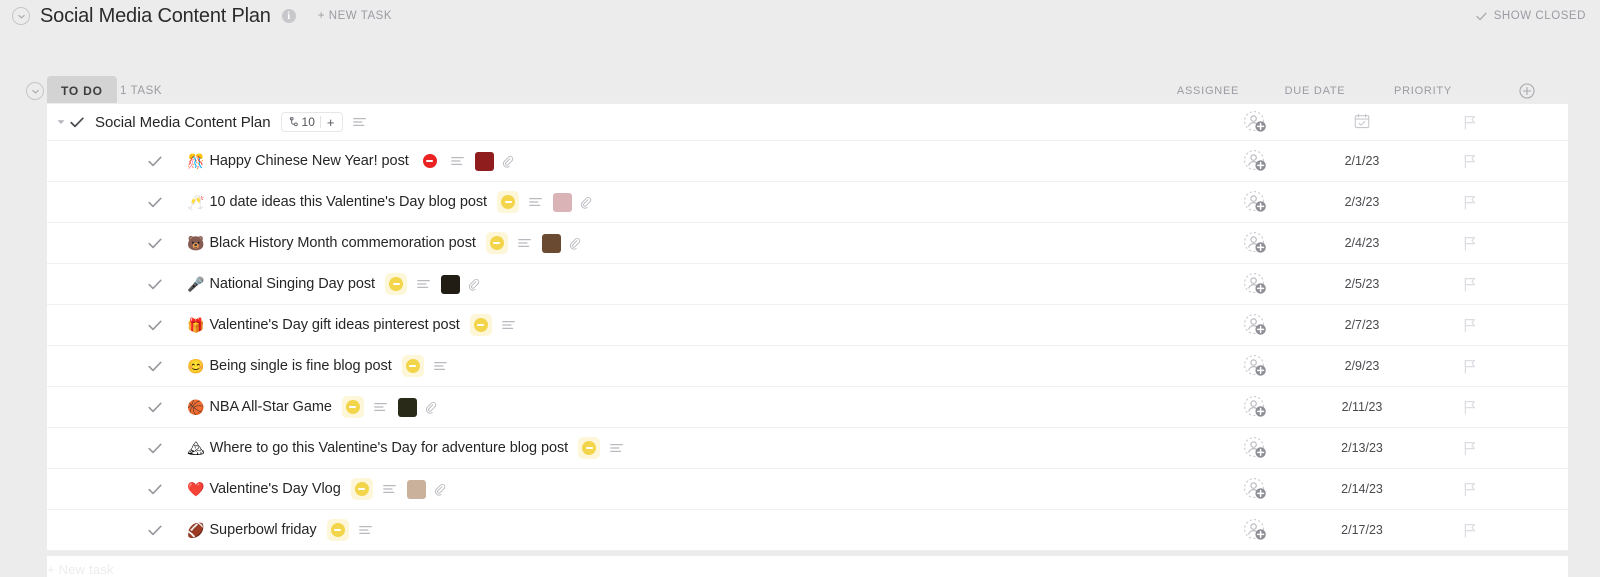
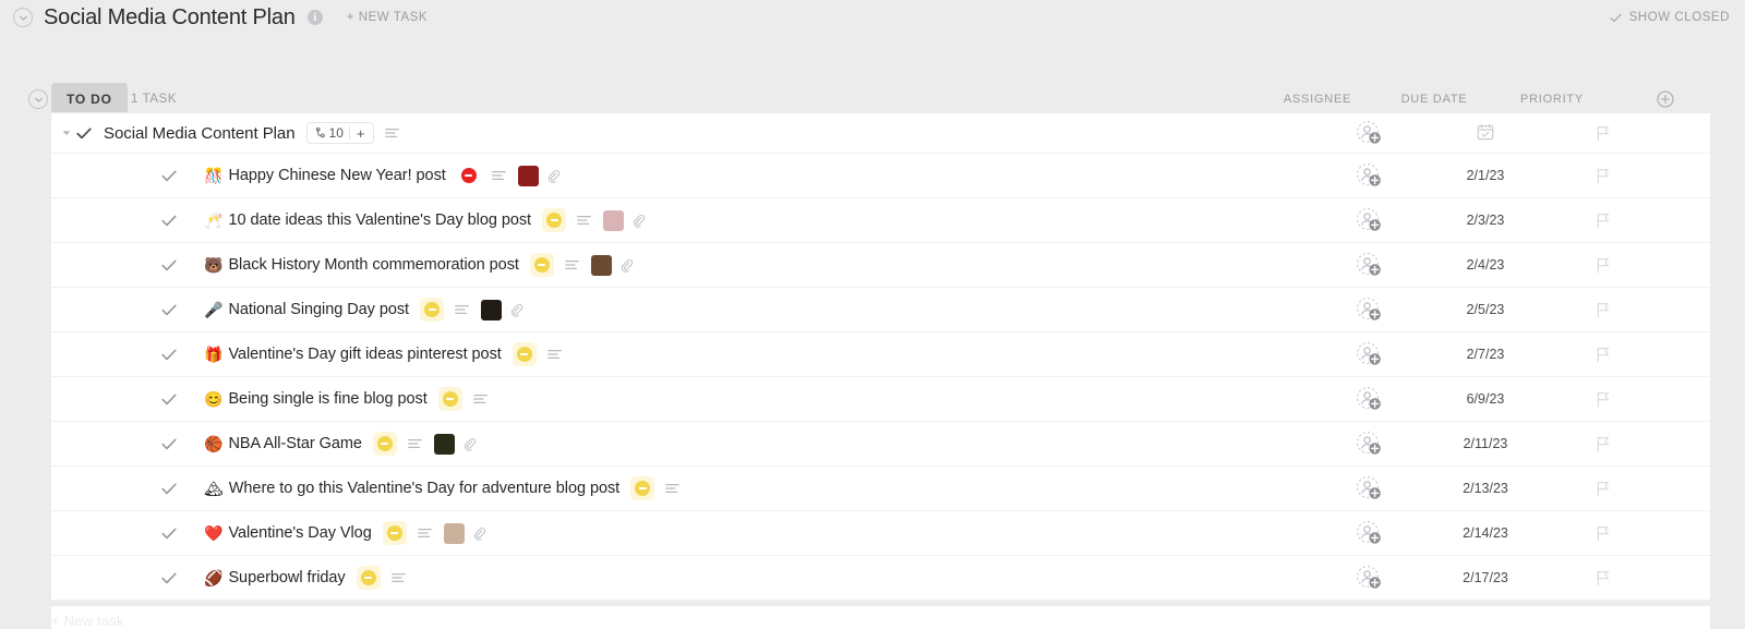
  Social Media Content Plan
  i
  + NEW TASK
  SHOW CLOSED
  TO DO
  1 TASK
  ASSIGNEE
  DUE DATE
  PRIORITY
  Social Media Content Plan
  10
  +
  🎊
  Happy Chinese New Year! post
  2/1/23
  🥂
  10 date ideas this Valentine's Day blog post
  2/3/23
  🐻
  Black History Month commemoration post
  2/4/23
  🎤
  National Singing Day post
  2/5/23
  🎁
  Valentine's Day gift ideas pinterest post
  2/7/23
  😊
  Being single is fine blog post
- 2/9/23
+ 6/9/23
  🏀
  NBA All-Star Game
  2/11/23
  🏔
  Where to go this Valentine's Day for adventure blog post
  2/13/23
  ❤️
  Valentine's Day Vlog
  2/14/23
  🏈
  Superbowl friday
  2/17/23
